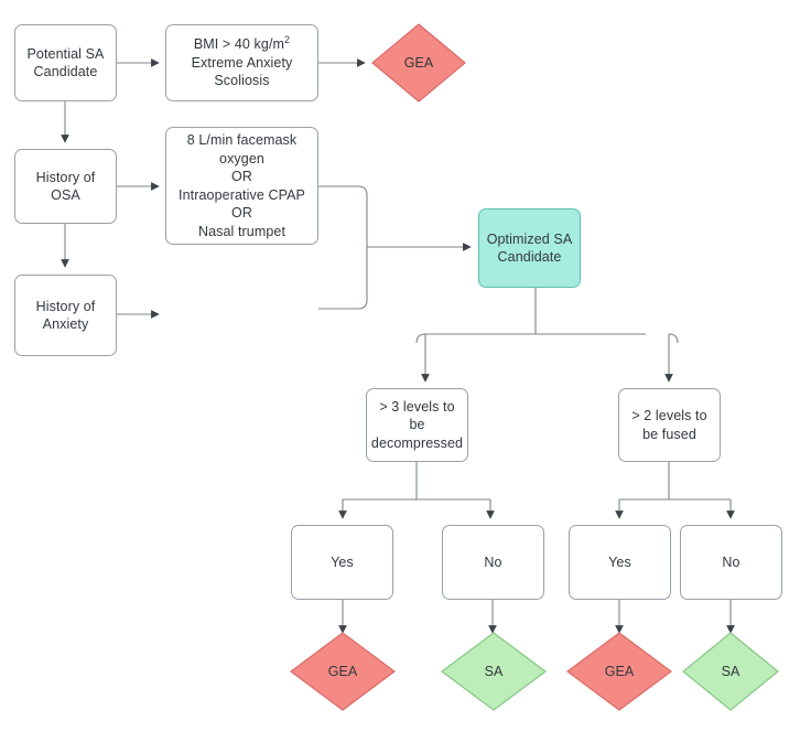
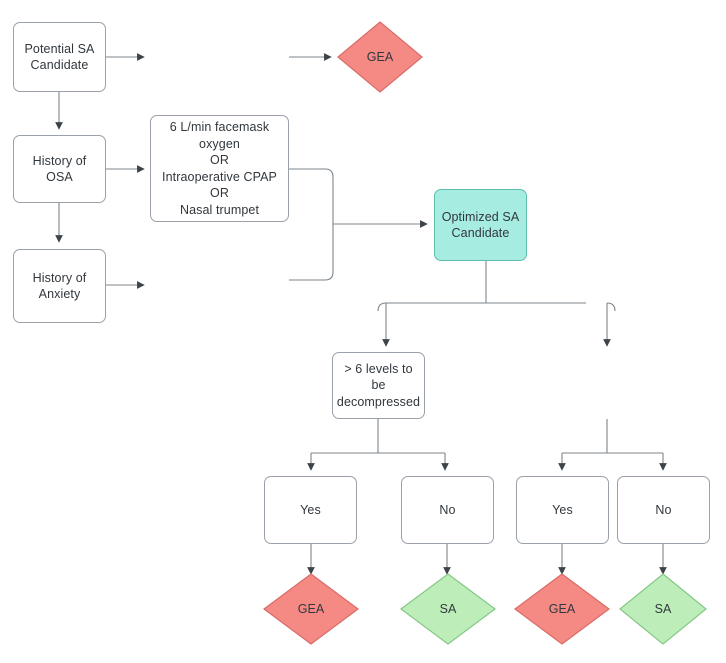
  Potential SA
  Candidate
- BMI > 40 kg/m2
- Extreme Anxiety
- Scoliosis
  GEA
  History of
  OSA
  History of
  Anxiety
- 8 L/min facemask
+ 6 L/min facemask
  oxygen
  OR
  Intraoperative CPAP
  OR
  Nasal trumpet
  Optimized SA
  Candidate
- > 3 levels to
+ > 6 levels to
  be
  decompressed
- > 2 levels to
- be fused
  Yes
  No
  Yes
  No
  GEA
  SA
  GEA
  SA
